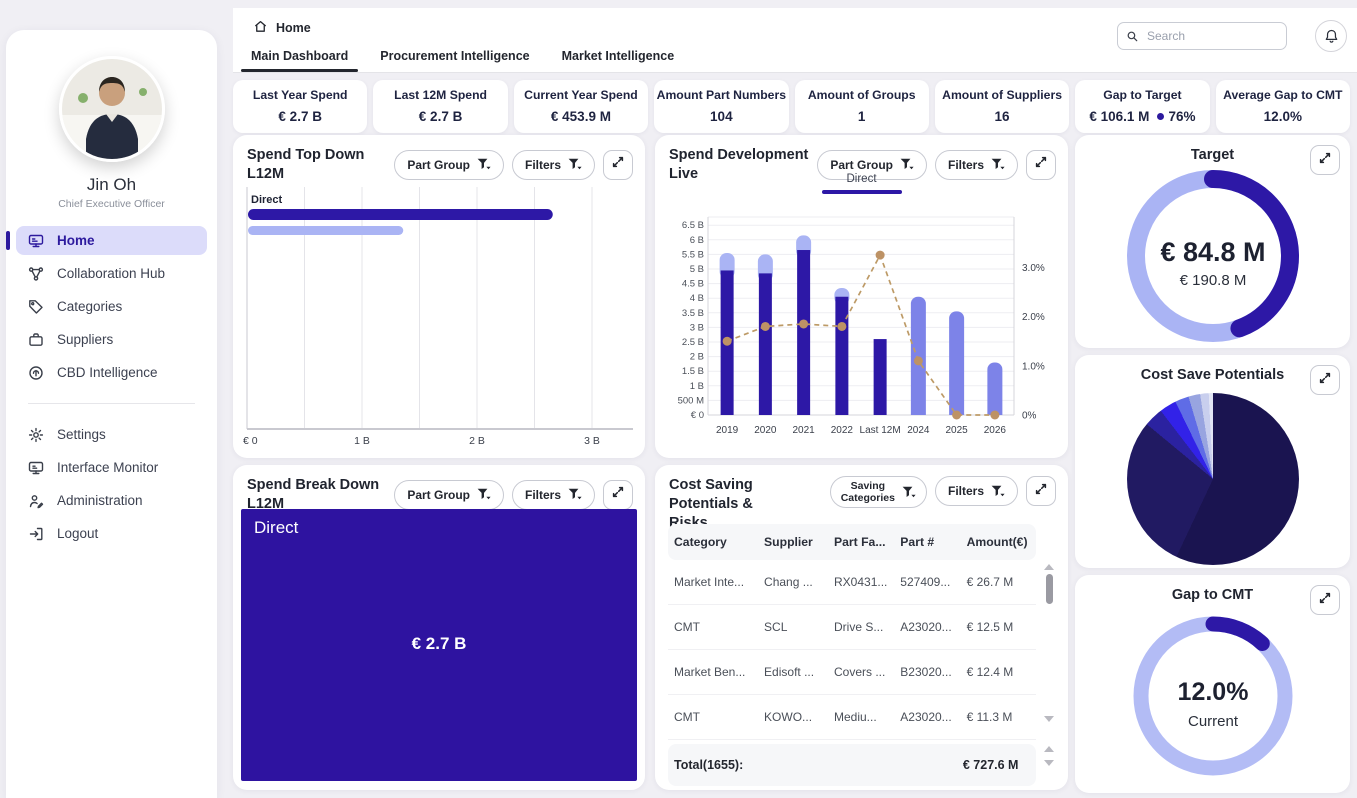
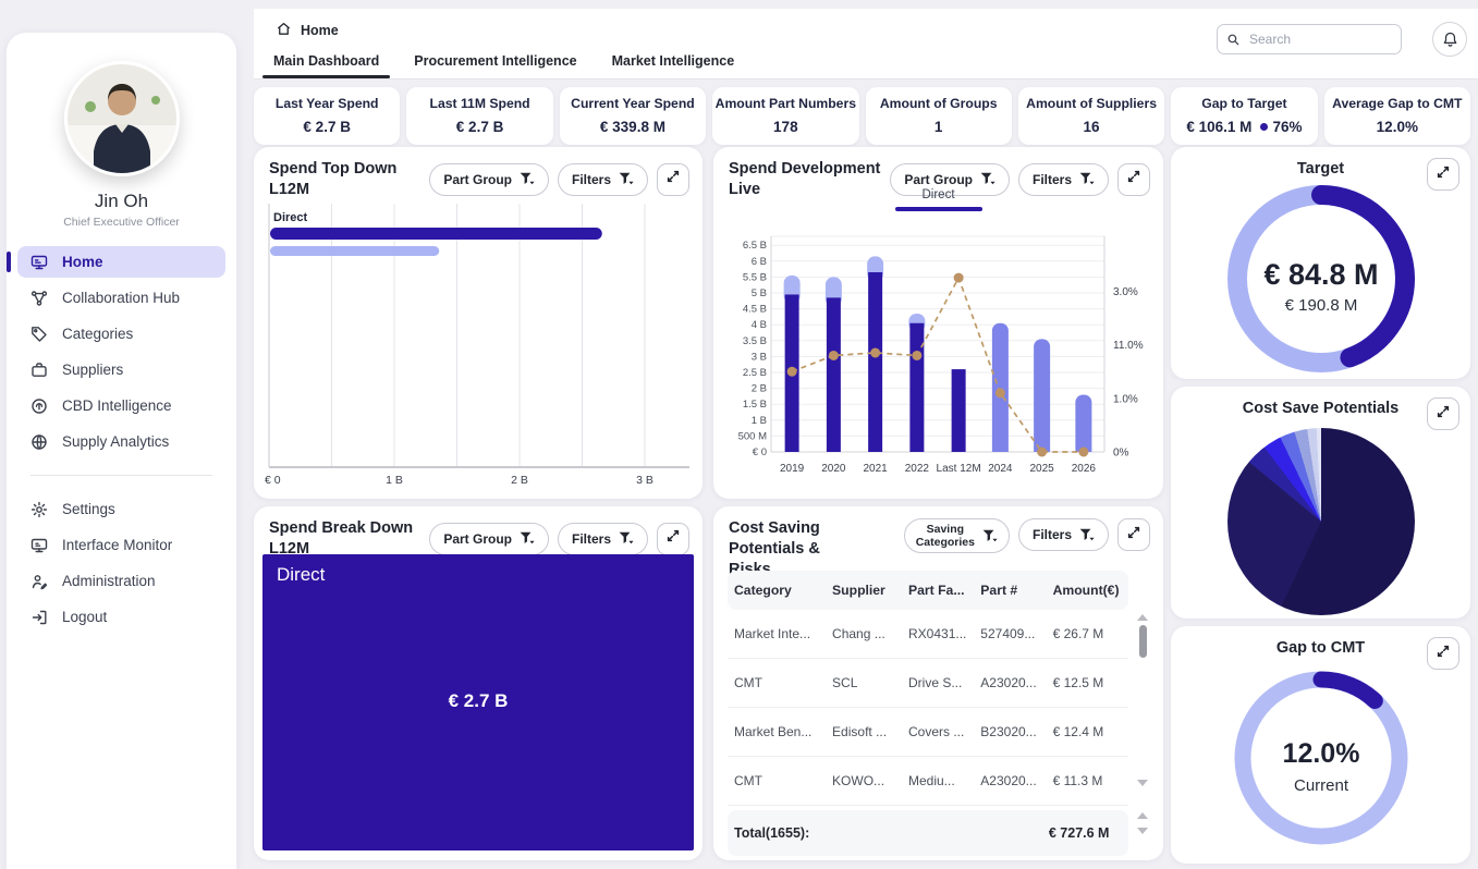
  Jin Oh
  Chief Executive Officer
  Home
  Collaboration Hub
  Categories
  Suppliers
  CBD Intelligence
+ Supply Analytics
  Settings
  Interface Monitor
  Administration
  Logout
  Home
  Search
  Main Dashboard
  Procurement Intelligence
  Market Intelligence
  Last Year Spend
  € 2.7 B
- Last 12M Spend
+ Last 11M Spend
  € 2.7 B
  Current Year Spend
- € 453.9 M
+ € 339.8 M
  Amount Part Numbers
- 104
+ 178
  Amount of Groups
  1
  Amount of Suppliers
  16
  Gap to Target
  € 106.1 M
  76%
  Average Gap to CMT
  12.0%
  Spend Top Down L12M
  Part Group
  Filters
  Direct
  € 0
  1 B
  2 B
  3 B
  Spend Development Live
  Part Group
  Filters
  Direct
  € 0
  500 M
  1 B
  1.5 B
  2 B
  2.5 B
  3 B
  3.5 B
  4 B
  4.5 B
  5 B
  5.5 B
  6 B
  6.5 B
  0%
  1.0%
- 2.0%
+ 11.0%
  3.0%
  2019
  2020
  2021
  2022
  Last 12M
  2024
  2025
  2026
  Target
  € 84.8 M
  € 190.8 M
  Spend Break Down L12M
  Part Group
  Filters
  Direct
  € 2.7 B
  Cost Saving Potentials &
  Risks
  Saving
  Categories
  Filters
  Category
  Supplier
  Part Fa...
  Part #
  Amount(€)
  Market Inte...
  Chang ...
  RX0431...
  527409...
  € 26.7 M
  CMT
  SCL
  Drive S...
  A23020...
  € 12.5 M
  Market Ben...
  Edisoft ...
  Covers ...
  B23020...
  € 12.4 M
  CMT
  KOWO...
  Mediu...
  A23020...
  € 11.3 M
  Total(1655):
  € 727.6 M
  Cost Save Potentials
  Gap to CMT
  12.0%
  Current
